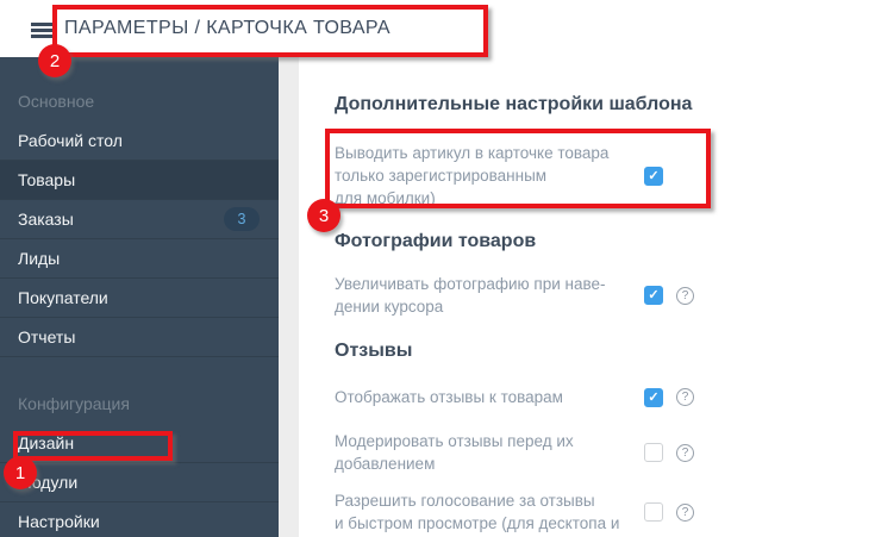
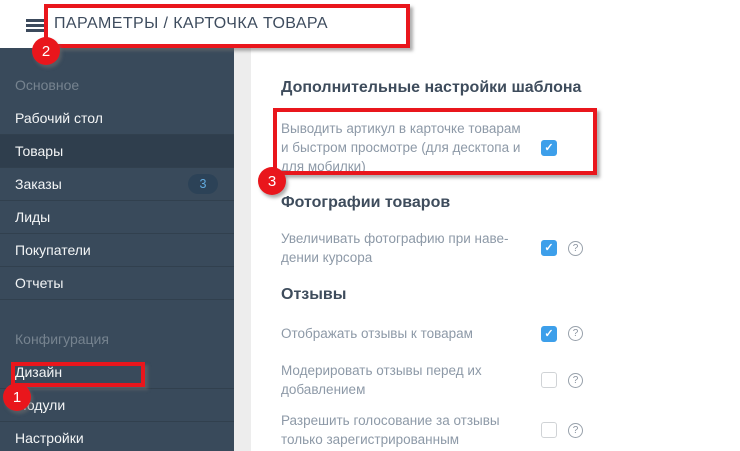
  ПАРАМЕТРЫ / КАРТОЧКА ТОВАРА
  Основное
  Рабочий стол
  Товары
  Заказы
  3
  Лиды
  Покупатели
  Отчеты
  Конфигурация
  Дизайн
  одули
  Настройки
  Дополнительные настройки шаблона
- Выводить артикул в карточке товара
+ Выводить артикул в карточке товарам
- только зарегистрированным
+ и быстром просмотре (для десктопа и
  для мобилки)
  Фотографии товаров
  Увеличивать фотографию при наве-
  дении курсора
  ?
  Отзывы
  Отображать отзывы к товарам
  ?
  Модерировать отзывы перед их
  добавлением
  ?
  Разрешить голосование за отзывы
- и быстром просмотре (для десктопа и
+ только зарегистрированным
  ?
  1
  2
  3
